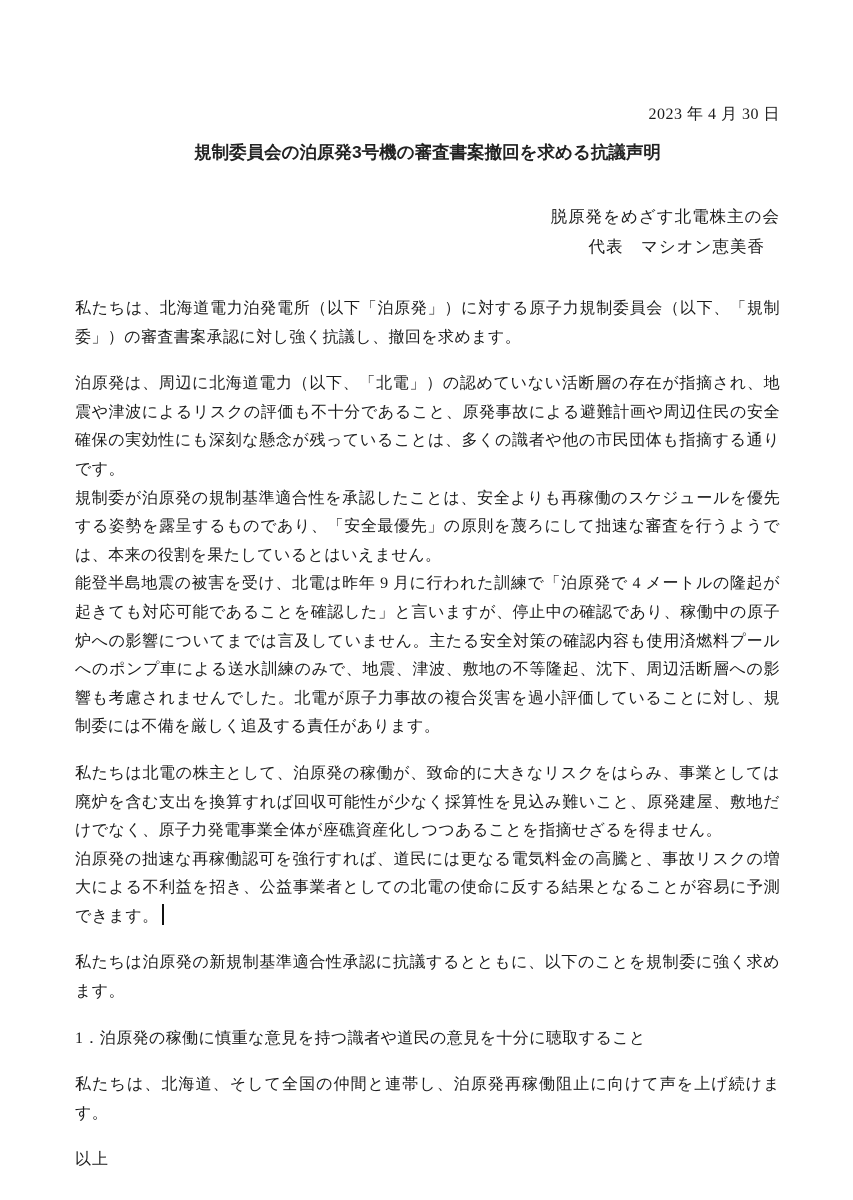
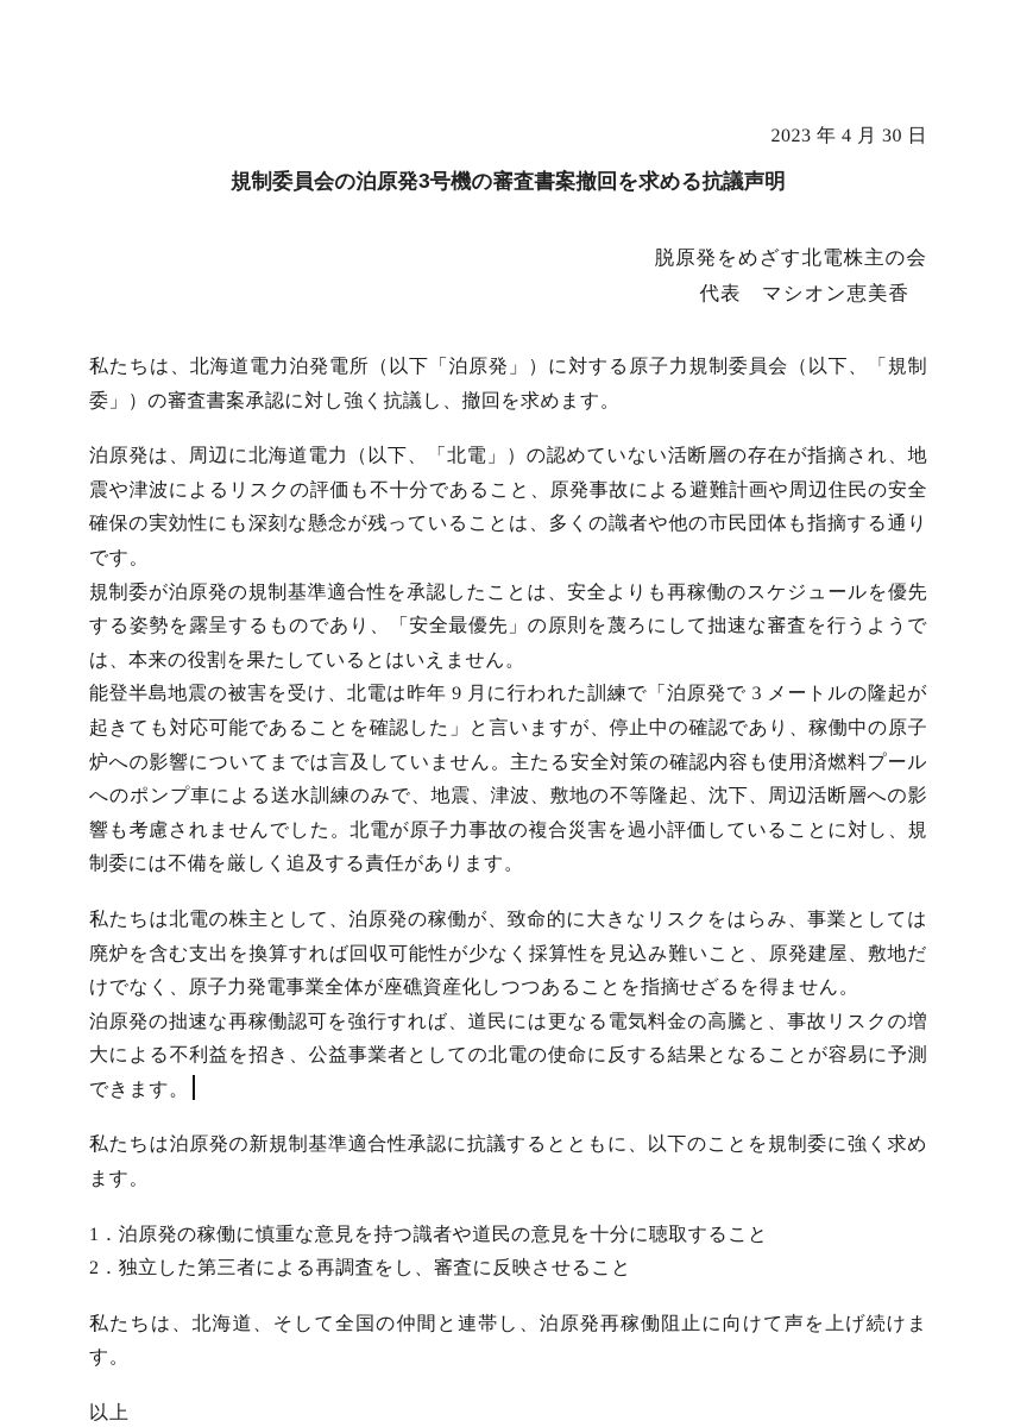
  2023 年 4 月 30 日
  規制委員会の泊原発3号機の審査書案撤回を求める抗議声明
  脱原発をめざす北電株主の会
  代表 マシオン恵美香
  私たちは、北海道電力泊発電所（以下「泊原発」）に対する原子力規制委員会（以下、「規制委」）の審査書案承認に対し強く抗議し、撤回を求めます。
  泊原発は、周辺に北海道電力（以下、「北電」）の認めていない活断層の存在が指摘され、地震や津波によるリスクの評価も不十分であること、原発事故による避難計画や周辺住民の安全確保の実効性にも深刻な懸念が残っていることは、多くの識者や他の市民団体も指摘する通りです。
  規制委が泊原発の規制基準適合性を承認したことは、安全よりも再稼働のスケジュールを優先する姿勢を露呈するものであり、「安全最優先」の原則を蔑ろにして拙速な審査を行うようでは、本来の役割を果たしているとはいえません。
- 能登半島地震の被害を受け、北電は昨年 9 月に行われた訓練で「泊原発で 4 メートルの隆起が起きても対応可能であることを確認した」と言いますが、停止中の確認であり、稼働中の原子炉への影響についてまでは言及していません。主たる安全対策の確認内容も使用済燃料プールへのポンプ車による送水訓練のみで、地震、津波、敷地の不等隆起、沈下、周辺活断層への影響も考慮されませんでした。北電が原子力事故の複合災害を過小評価していることに対し、規制委には不備を厳しく追及する責任があります。
+ 能登半島地震の被害を受け、北電は昨年 9 月に行われた訓練で「泊原発で 3 メートルの隆起が起きても対応可能であることを確認した」と言いますが、停止中の確認であり、稼働中の原子炉への影響についてまでは言及していません。主たる安全対策の確認内容も使用済燃料プールへのポンプ車による送水訓練のみで、地震、津波、敷地の不等隆起、沈下、周辺活断層への影響も考慮されませんでした。北電が原子力事故の複合災害を過小評価していることに対し、規制委には不備を厳しく追及する責任があります。
  私たちは北電の株主として、泊原発の稼働が、致命的に大きなリスクをはらみ、事業としては廃炉を含む支出を換算すれば回収可能性が少なく採算性を見込み難いこと、原発建屋、敷地だけでなく、原子力発電事業全体が座礁資産化しつつあることを指摘せざるを得ません。
  泊原発の拙速な再稼働認可を強行すれば、道民には更なる電気料金の高騰と、事故リスクの増大による不利益を招き、公益事業者としての北電の使命に反する結果となることが容易に予測できます。
  私たちは泊原発の新規制基準適合性承認に抗議するとともに、以下のことを規制委に強く求めます。
  1．泊原発の稼働に慎重な意見を持つ識者や道民の意見を十分に聴取すること
+ 2．独立した第三者による再調査をし、審査に反映させること
  私たちは、北海道、そして全国の仲間と連帯し、泊原発再稼働阻止に向けて声を上げ続けます。
  以上
